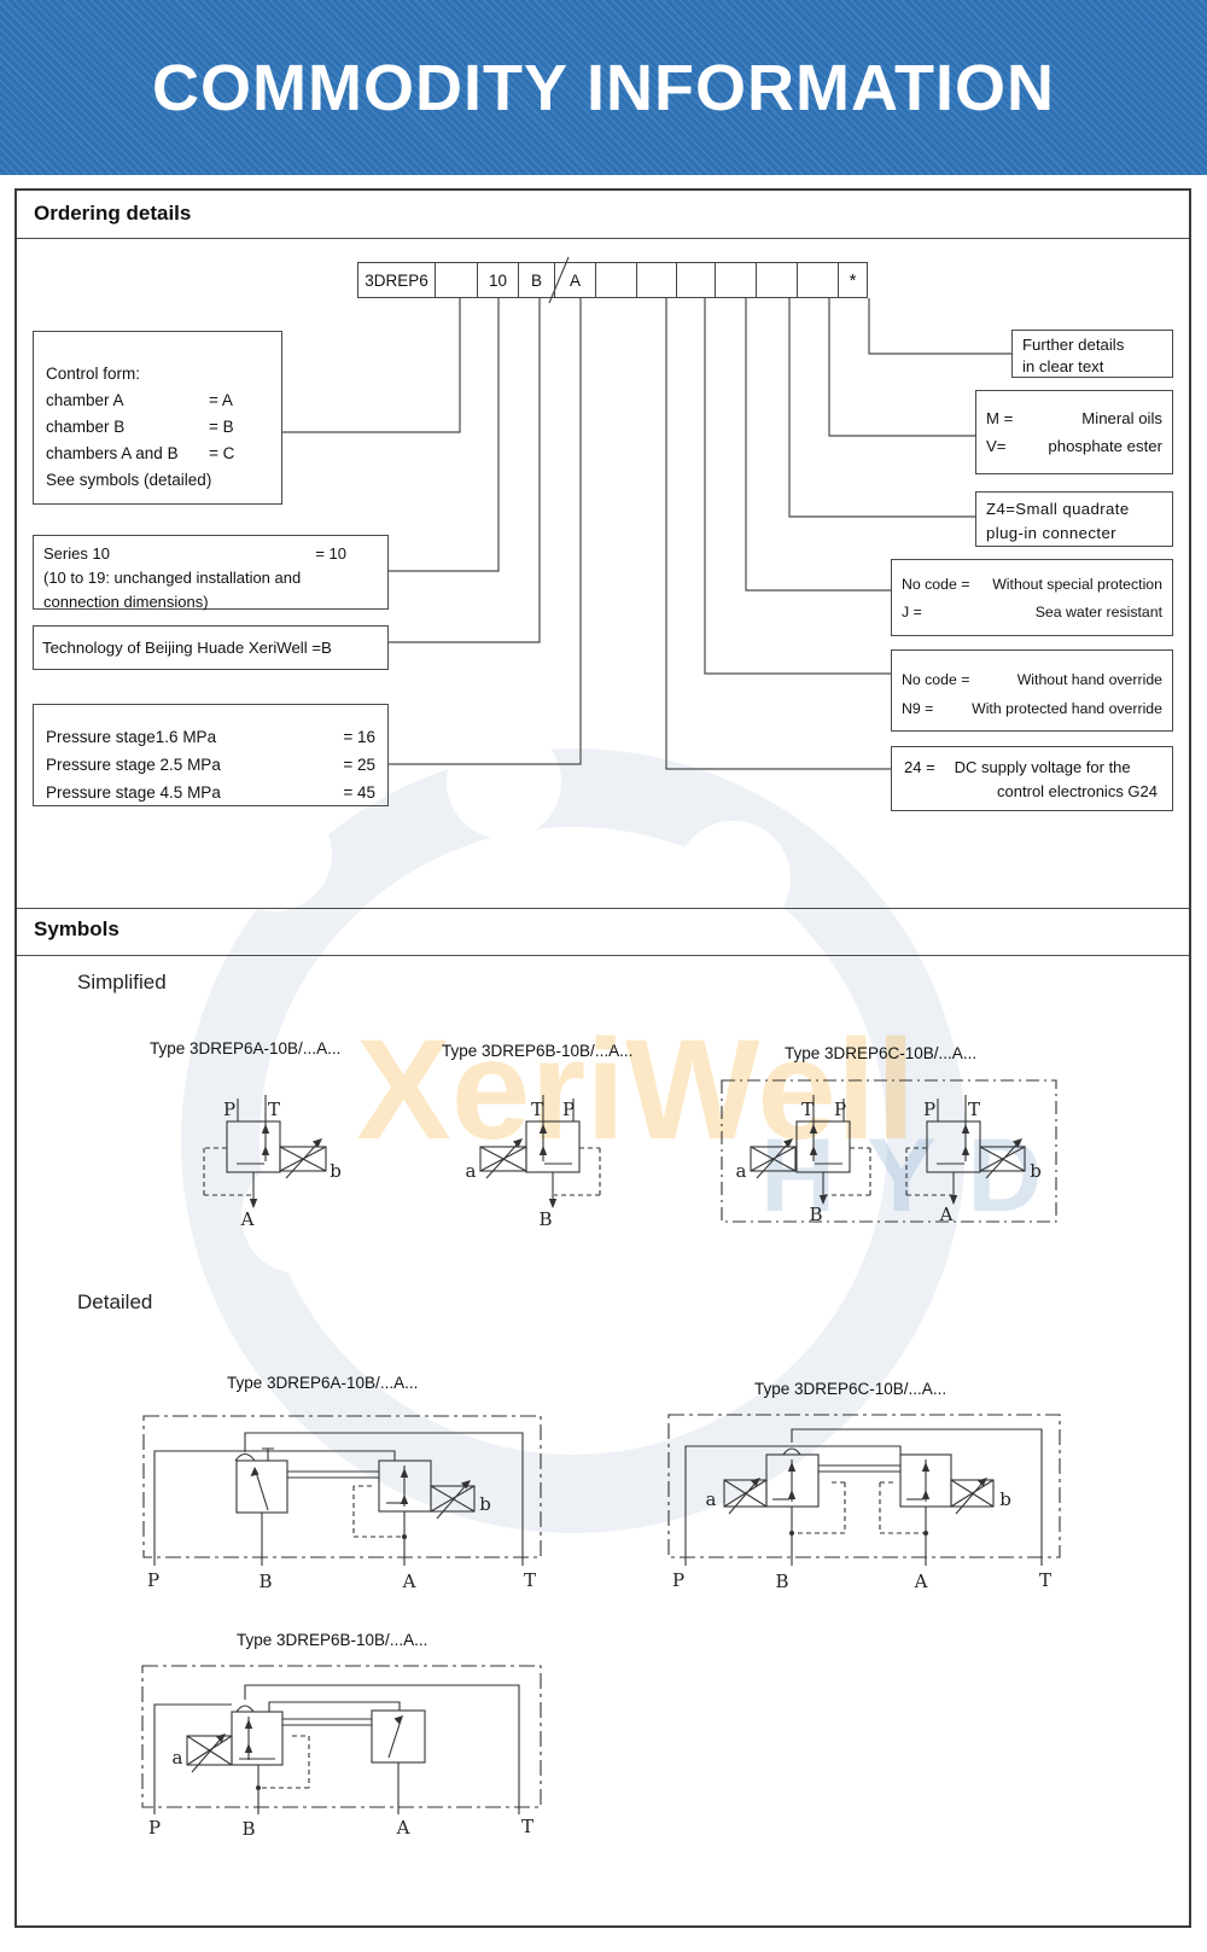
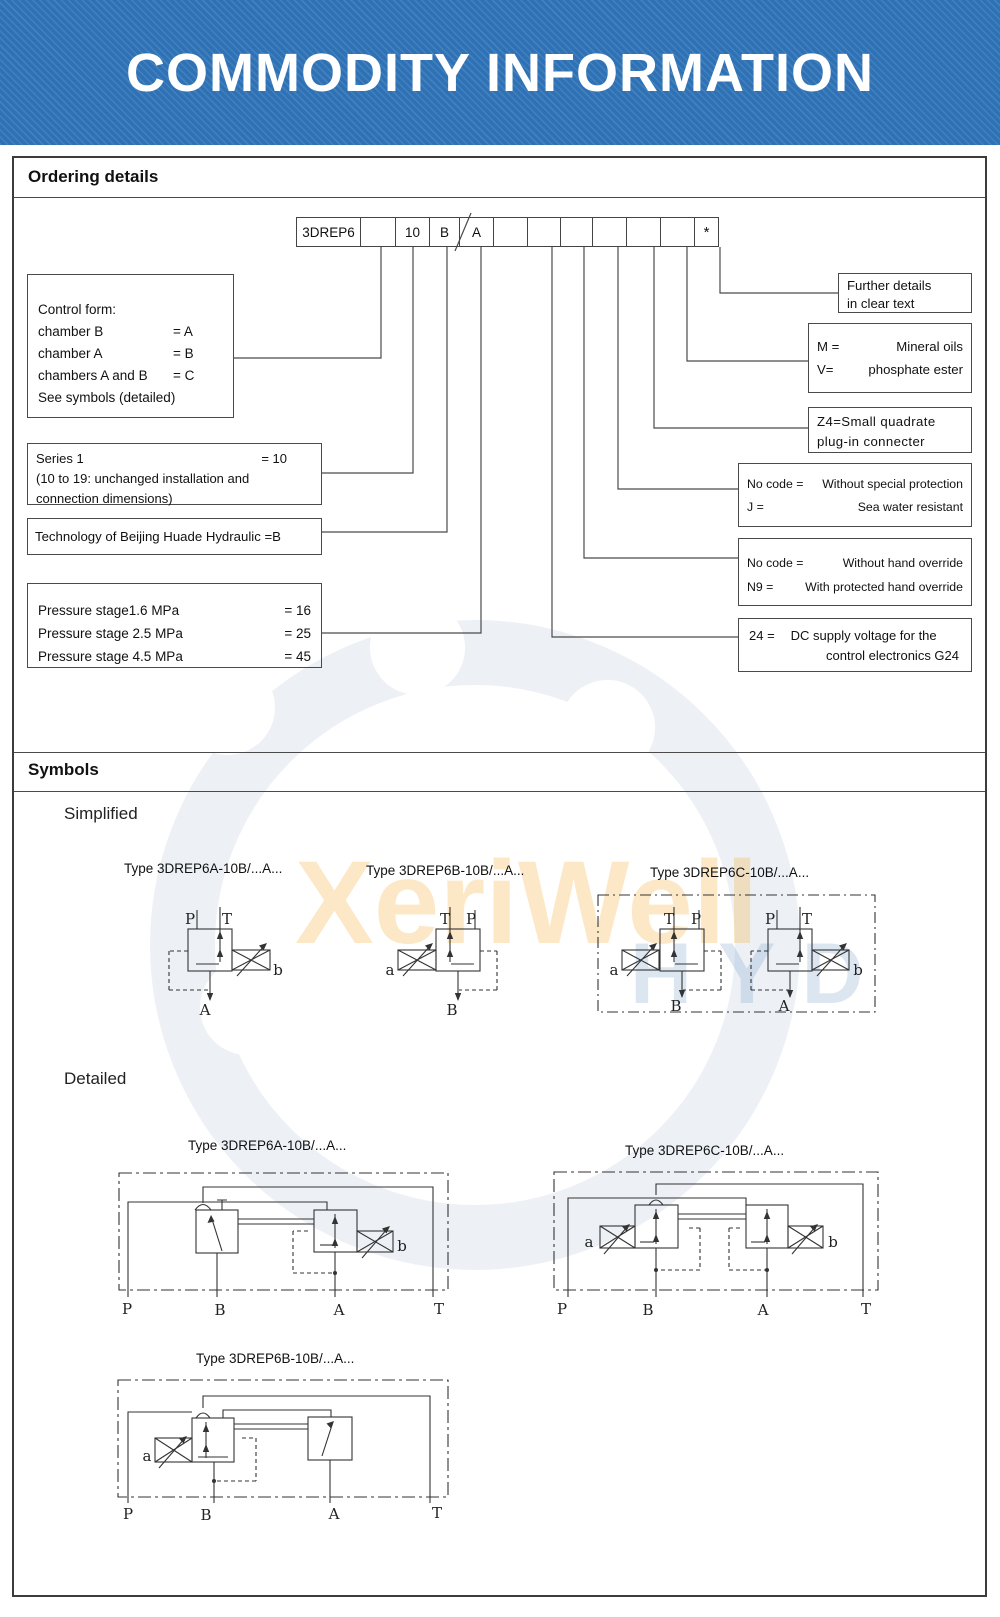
  XeriWell
  HYD
  COMMODITY INFORMATION
  Ordering details
  Symbols
  3DREP6
  10
  B
  A
  *
  Control form:
- chamber A
+ chamber B
  = A
- chamber B
+ chamber A
  = B
  chambers A and B
  = C
  See symbols (detailed)
- Series 10
+ Series 1
  = 10
  (10 to 19: unchanged installation and
  connection dimensions)
- Technology of Beijing Huade XeriWell =B
+ Technology of Beijing Huade Hydraulic =B
  Pressure stage1.6 MPa
  = 16
  Pressure stage 2.5 MPa
  = 25
  Pressure stage 4.5 MPa
  = 45
  Further details
  in clear text
  M =
  Mineral oils
  V=
  phosphate ester
  Z4=Small quadrate
  plug-in connecter
  No code =
  Without special protection
  J =
  Sea water resistant
  No code =
  Without hand override
  N9 =
  With protected hand override
  24 =
  DC supply voltage for the
  control electronics G24
  Simplified
  Detailed
  Type 3DREP6A-10B/...A...
  Type 3DREP6B-10B/...A...
  Type 3DREP6C-10B/...A...
  Type 3DREP6A-10B/...A...
  Type 3DREP6C-10B/...A...
  Type 3DREP6B-10B/...A...
  P
  T
  b
  A
  T
  P
  a
  B
  T
  P
  a
  B
  P
  T
  b
  A
  b
  P
  B
  A
  T
  a
  b
  P
  B
  A
  T
  a
  P
  B
  A
  T
